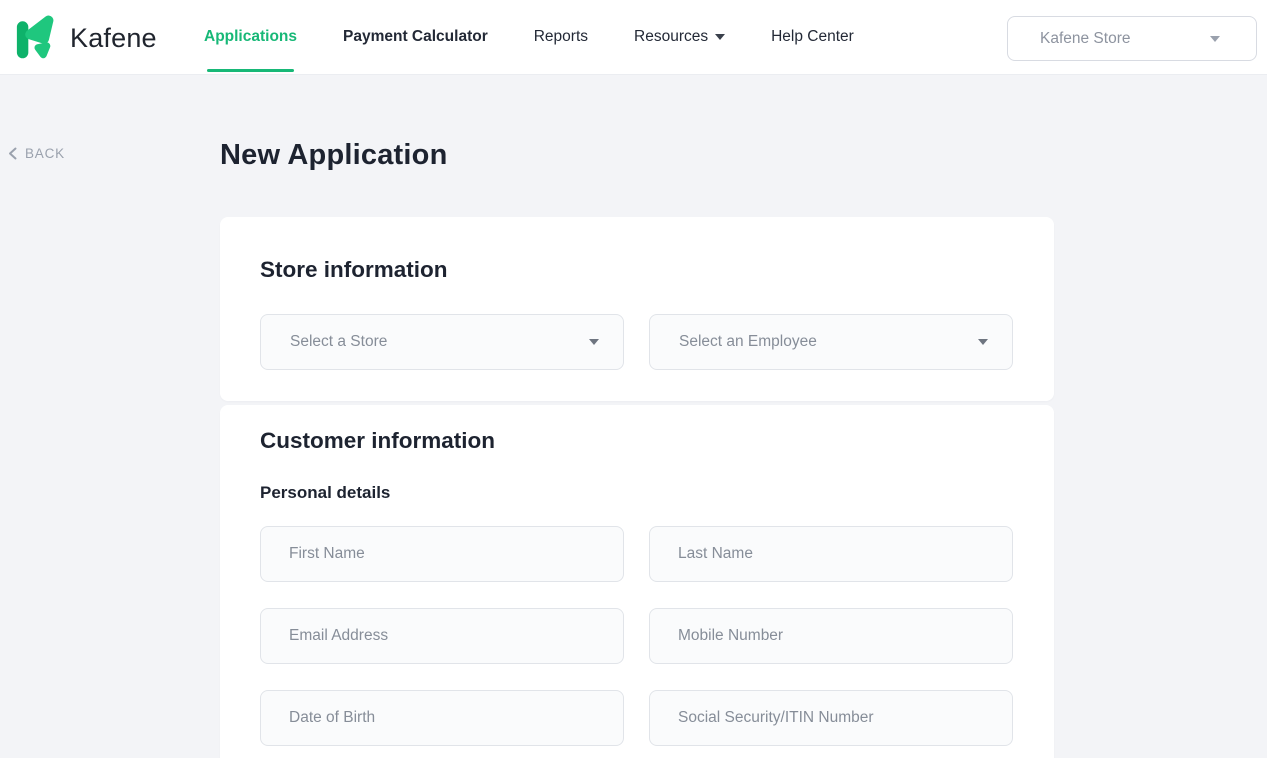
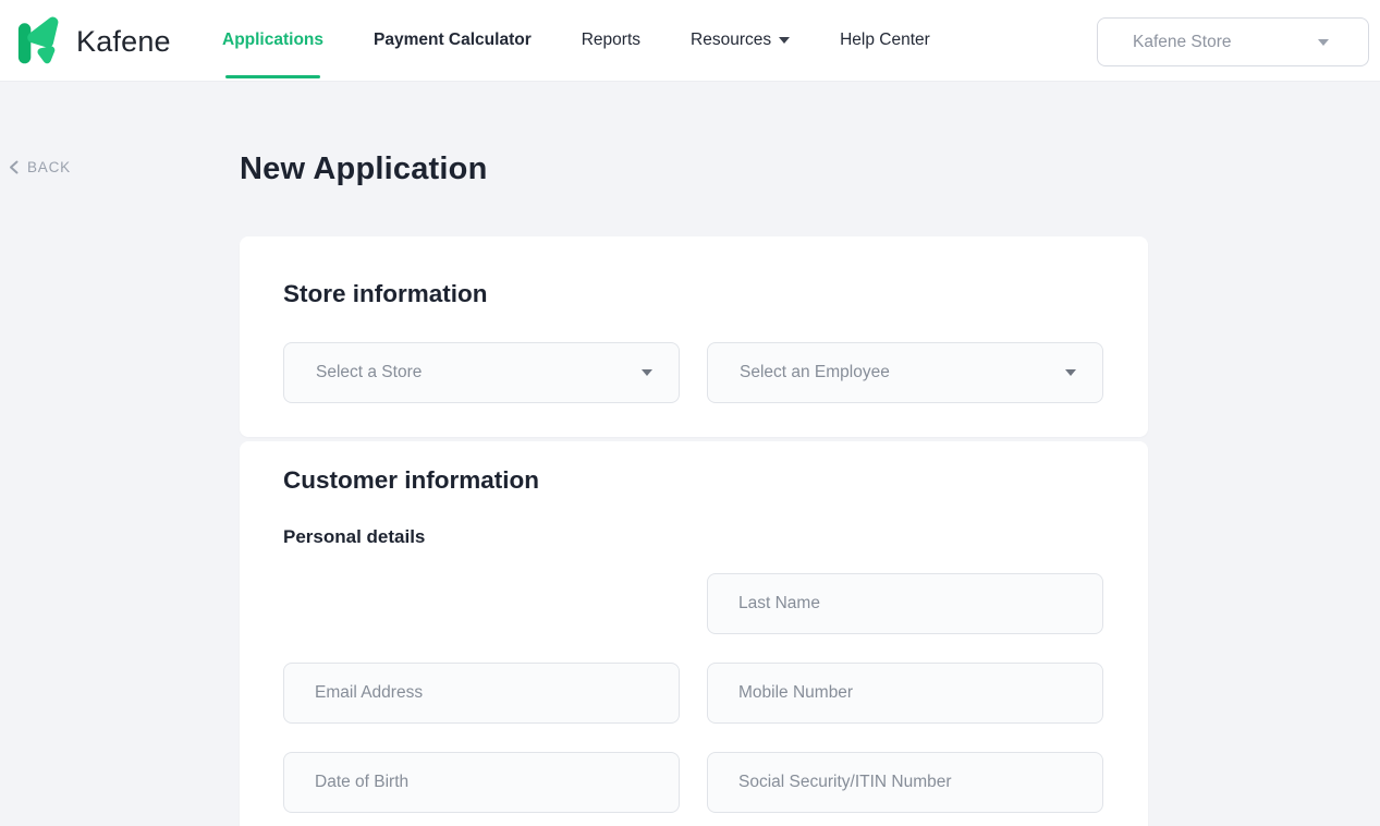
  Kafene
  Applications
  Payment Calculator
  Reports
  Resources
  Help Center
  Kafene Store
  BACK
  New Application
  Store information
  Select a Store
  Select an Employee
  Customer information
  Personal details
- First Name
  Last Name
  Email Address
  Mobile Number
  Date of Birth
  Social Security/ITIN Number
